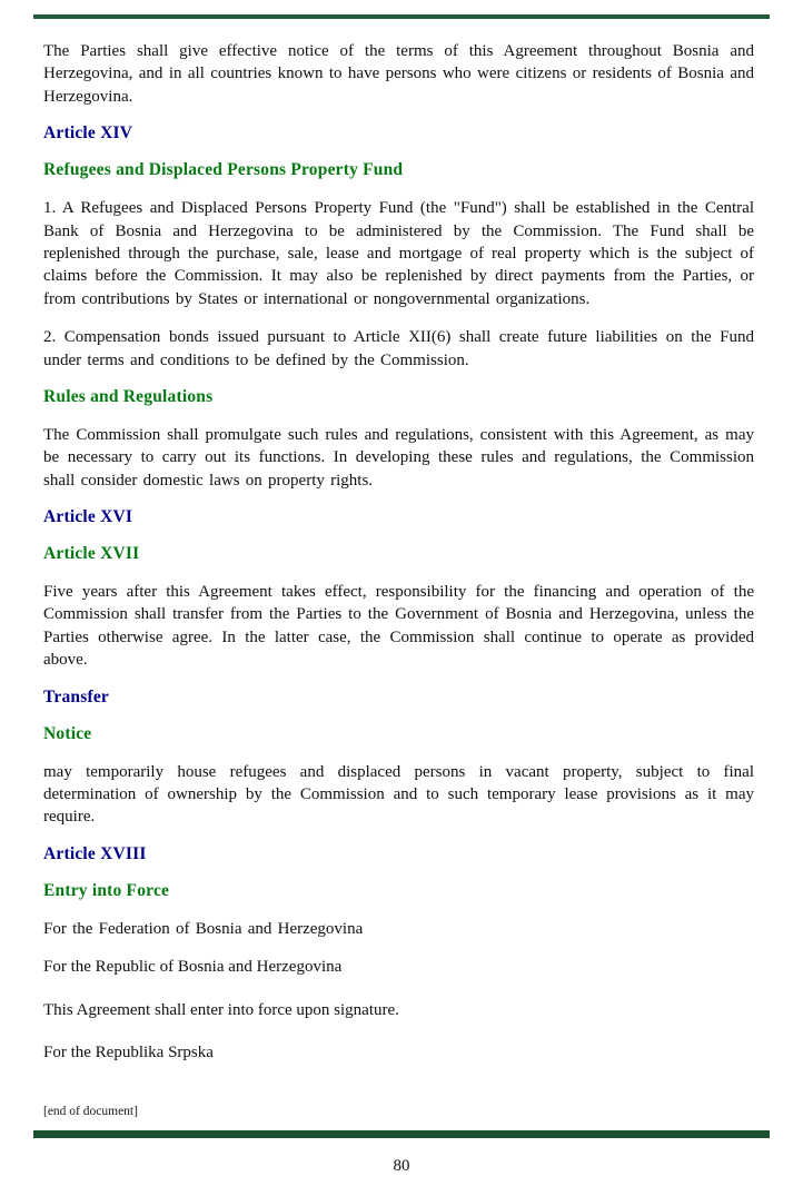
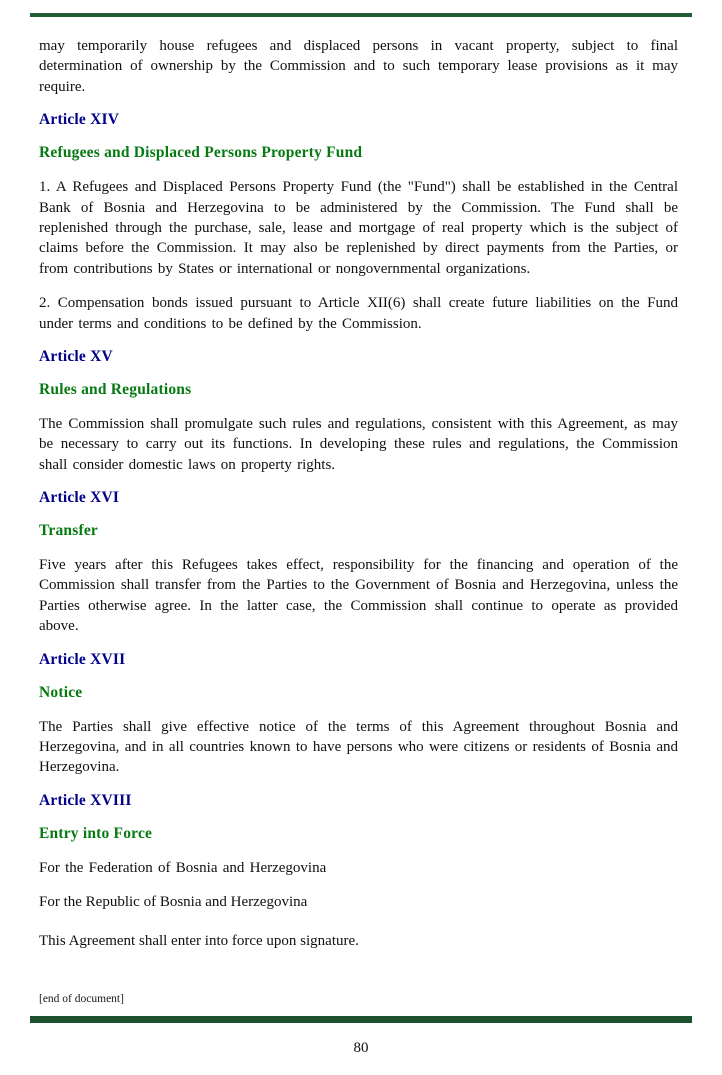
- The Parties shall give effective notice of the terms of this Agreement throughout Bosnia and Herzegovina, and in all countries known to have persons who were citizens or residents of Bosnia and Herzegovina.
+ may temporarily house refugees and displaced persons in vacant property, subject to final determination of ownership by the Commission and to such temporary lease provisions as it may require.
  Article XIV
  Refugees and Displaced Persons Property Fund
  1. A Refugees and Displaced Persons Property Fund (the "Fund") shall be established in the Central Bank of Bosnia and Herzegovina to be administered by the Commission. The Fund shall be replenished through the purchase, sale, lease and mortgage of real property which is the subject of claims before the Commission. It may also be replenished by direct payments from the Parties, or from contributions by States or international or nongovernmental organizations.
  2. Compensation bonds issued pursuant to Article XII(6) shall create future liabilities on the Fund under terms and conditions to be defined by the Commission.
+ Article XV
  Rules and Regulations
  The Commission shall promulgate such rules and regulations, consistent with this Agreement, as may be necessary to carry out its functions. In developing these rules and regulations, the Commission shall consider domestic laws on property rights.
  Article XVI
- Article XVII
+ Transfer
- Five years after this Agreement takes effect, responsibility for the financing and operation of the Commission shall transfer from the Parties to the Government of Bosnia and Herzegovina, unless the Parties otherwise agree. In the latter case, the Commission shall continue to operate as provided above.
+ Five years after this Refugees takes effect, responsibility for the financing and operation of the Commission shall transfer from the Parties to the Government of Bosnia and Herzegovina, unless the Parties otherwise agree. In the latter case, the Commission shall continue to operate as provided above.
- Transfer
+ Article XVII
  Notice
- may temporarily house refugees and displaced persons in vacant property, subject to final determination of ownership by the Commission and to such temporary lease provisions as it may require.
+ The Parties shall give effective notice of the terms of this Agreement throughout Bosnia and Herzegovina, and in all countries known to have persons who were citizens or residents of Bosnia and Herzegovina.
  Article XVIII
  Entry into Force
  For the Federation of Bosnia and Herzegovina
  For the Republic of Bosnia and Herzegovina
  This Agreement shall enter into force upon signature.
- For the Republika Srpska
  [end of document]
  80
